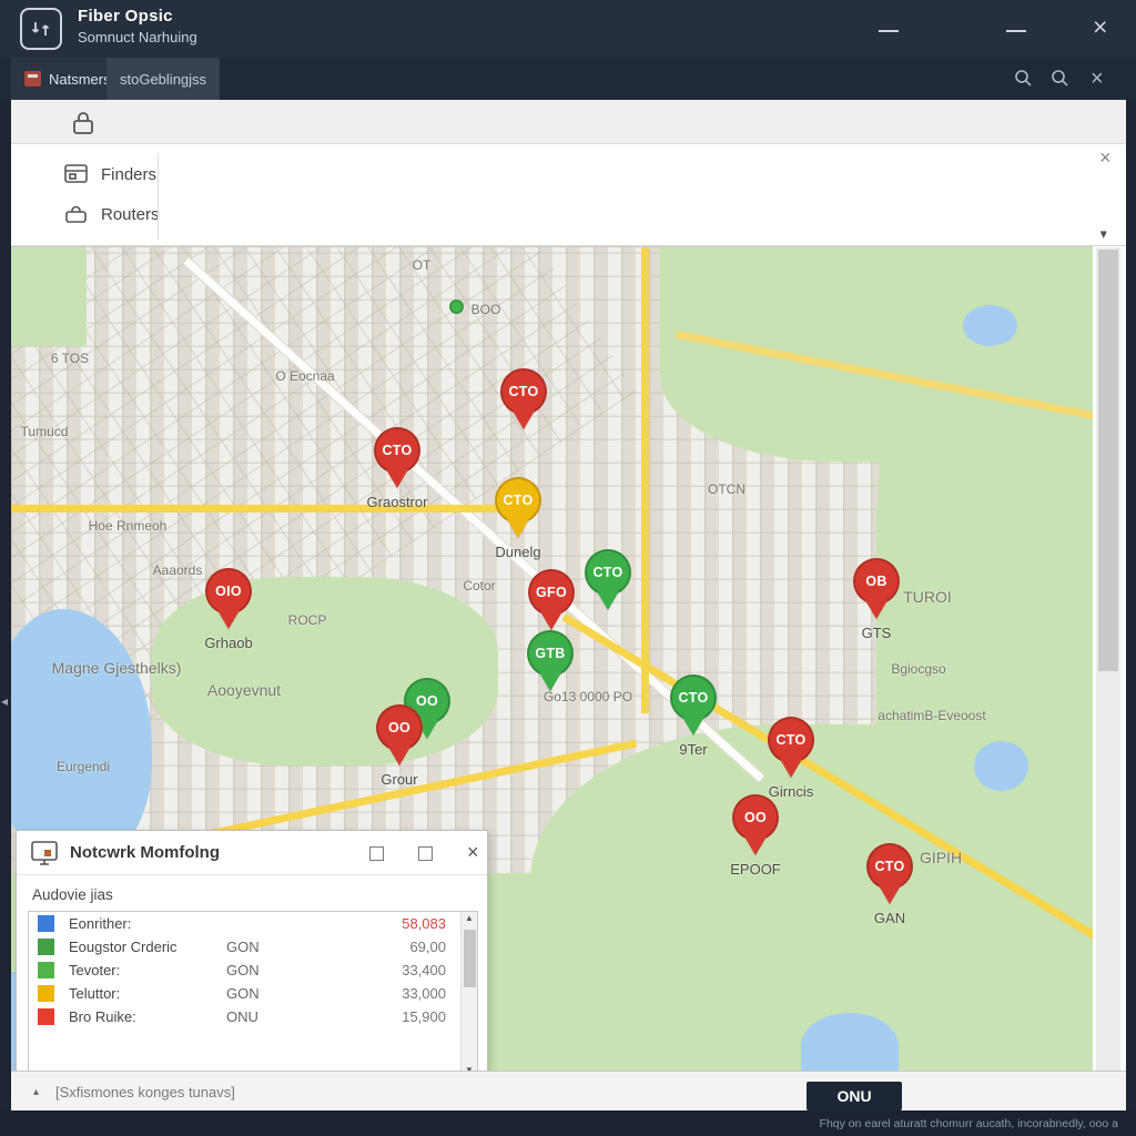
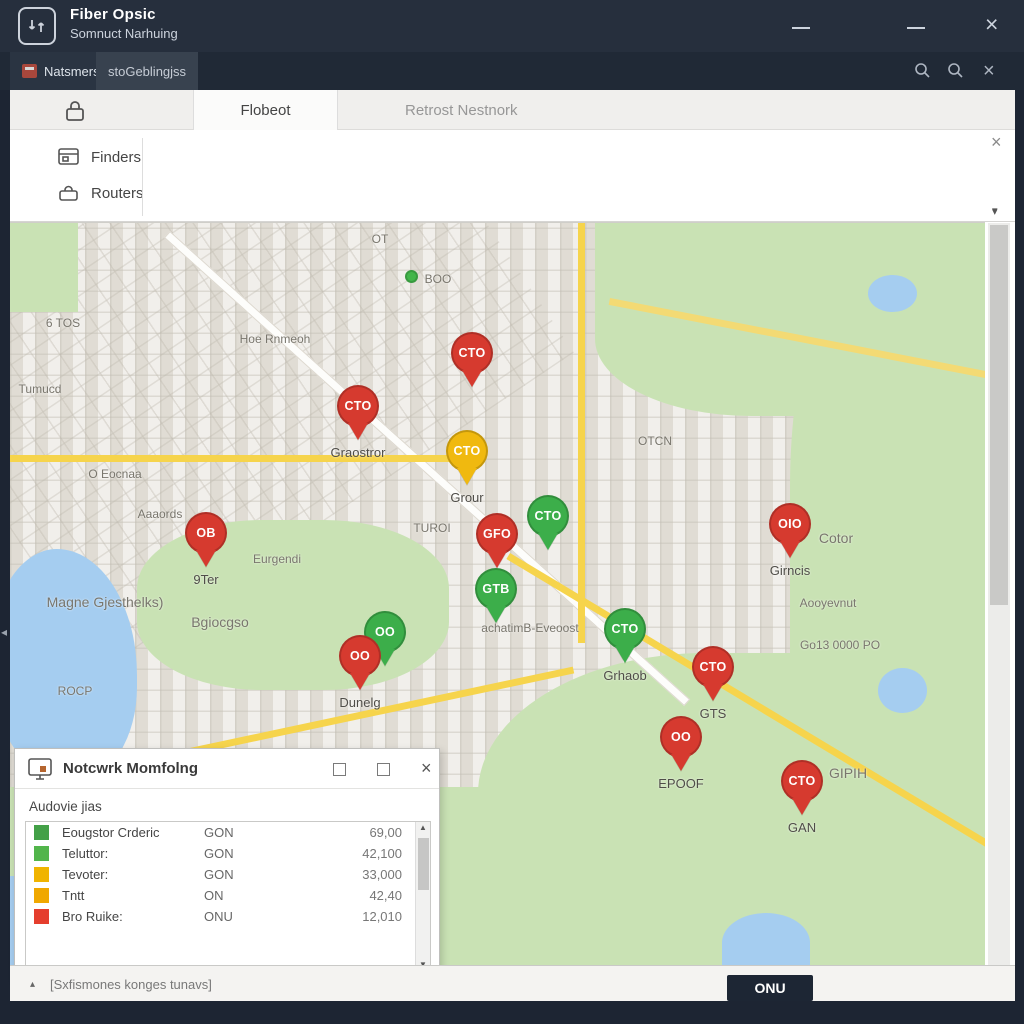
  Fiber Opsic
  Somnuct Narhuing
  ×
  Natsmer
  stoGeblingjss
  ×
+ Flobeot
+ Retrost Nestnork
  Finders
  Routers
  ×
  ▾
  OT
  BOO
  6 TOS
- O Eocnaa
+ Hoe Rnmeoh
  Tumucd
- Hoe Rnmeoh
+ O Eocnaa
  Aaaords
  OTCN
- ROCP
+ Eurgendi
- Cotor
+ TUROI
  Magne Gjesthelks)
- Aooyevnut
+ Bgiocgso
- TUROI
+ Cotor
- achatimB-Eveoost
+ Go13 0000 PO
- Bgiocgso
+ Aooyevnut
- Go13 0000 PO
+ achatimB-Eveoost
- Eurgendi
+ ROCP
  GIPIH
  CTO
  CTO
  Graostror
  CTO
- Dunelg
+ Grour
  CTO
- OIO
+ OB
- Grhaob
+ 9Ter
  GFO
- OB
+ OIO
- GTS
+ Girncis
  GTB
  OO
  OO
- Grour
+ Dunelg
  CTO
- 9Ter
+ Grhaob
  CTO
- Girncis
+ GTS
  OO
  EPOOF
  CTO
  GAN
  ◂
  Notcwrk Momfolng
  ×
  Audovie jias
- Eonrither:
- 58,083
  Eougstor Crderic
  GON
  69,00
- Tevoter:
+ Teluttor:
  GON
- 33,400
+ 42,100
- Teluttor:
+ Tevoter:
  GON
  33,000
+ Tntt
+ ON
+ 42,40
  Bro Ruike:
  ONU
- 15,900
+ 12,010
  ▲
  ▴
  [Sxfismones konges tunavs]
  ONU
- Fhqy on earel aturatt chomurr aucath, incorabnedly, ooo a
